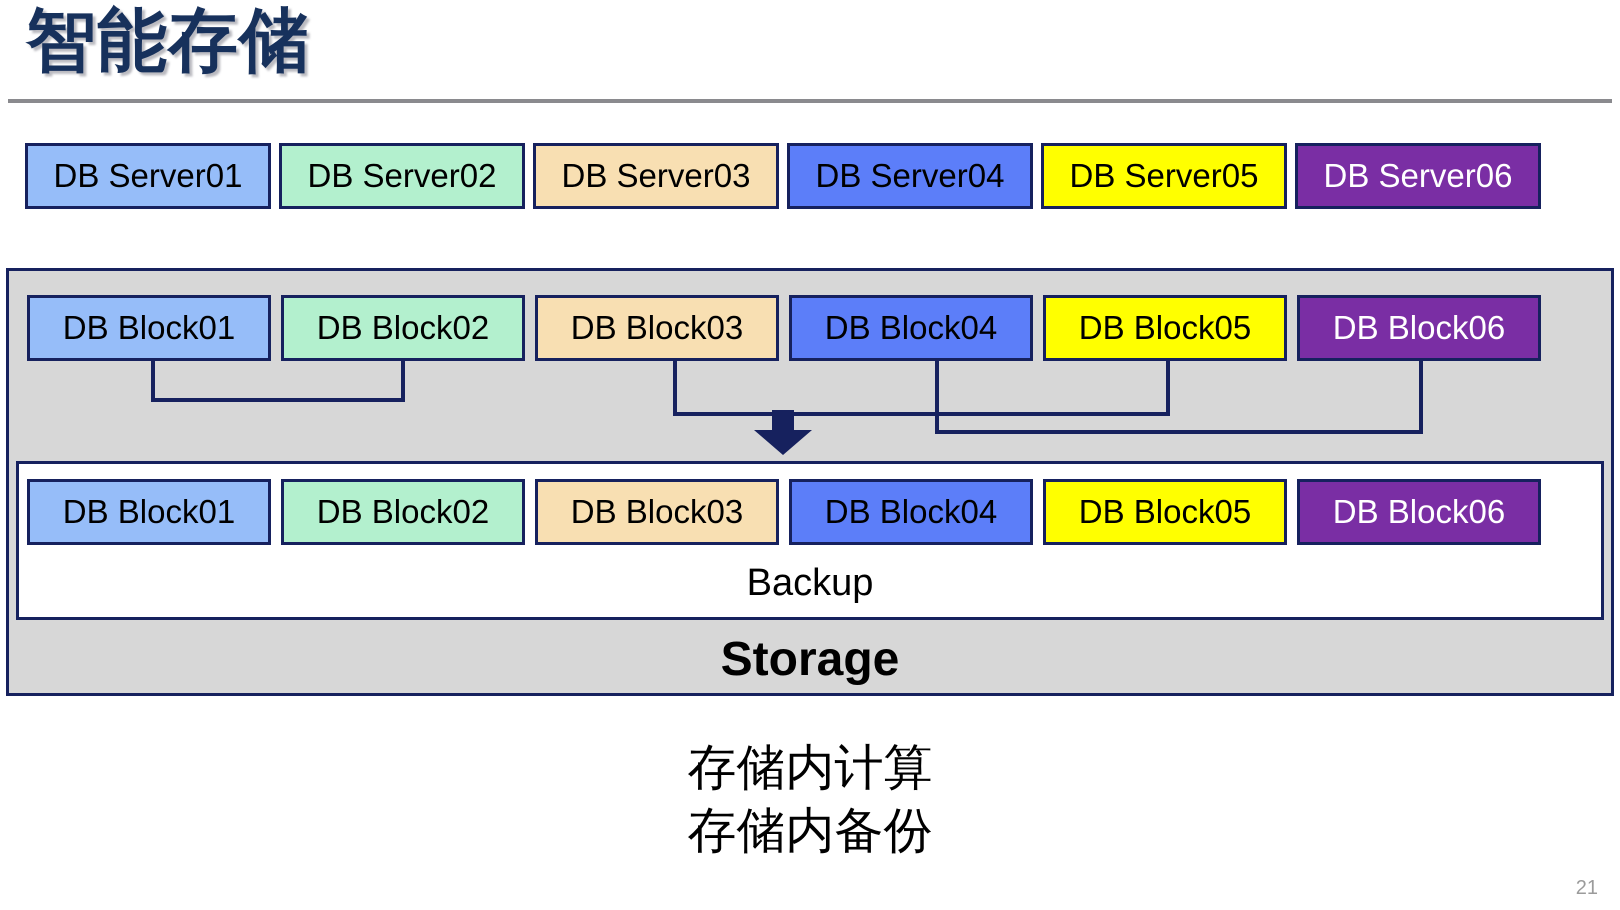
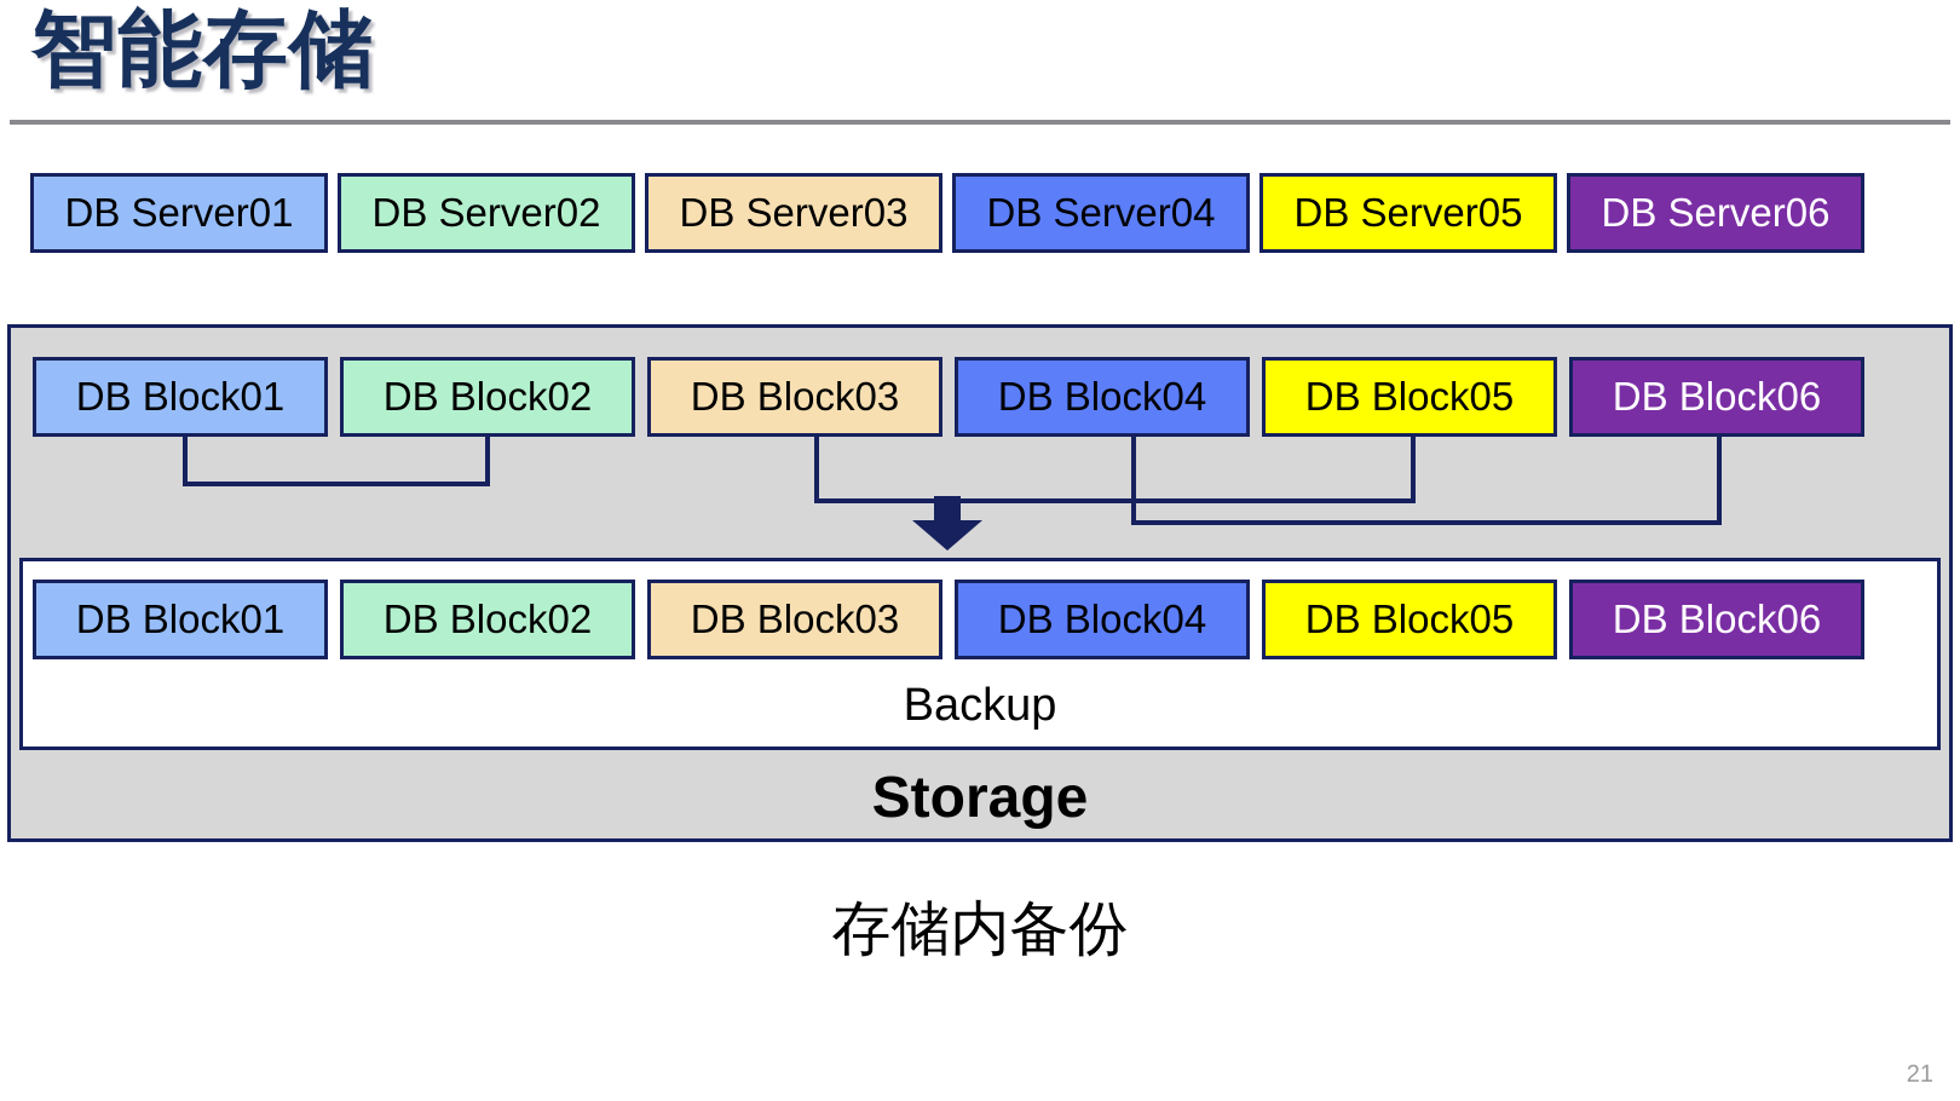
  智能存储
  DB Server01
  DB Server02
  DB Server03
  DB Server04
  DB Server05
  DB Server06
  DB Block01
  DB Block02
  DB Block03
  DB Block04
  DB Block05
  DB Block06
  DB Block01
  DB Block02
  DB Block03
  DB Block04
  DB Block05
  DB Block06
  Backup
  Storage
- 存储内计算
  存储内备份
  21
